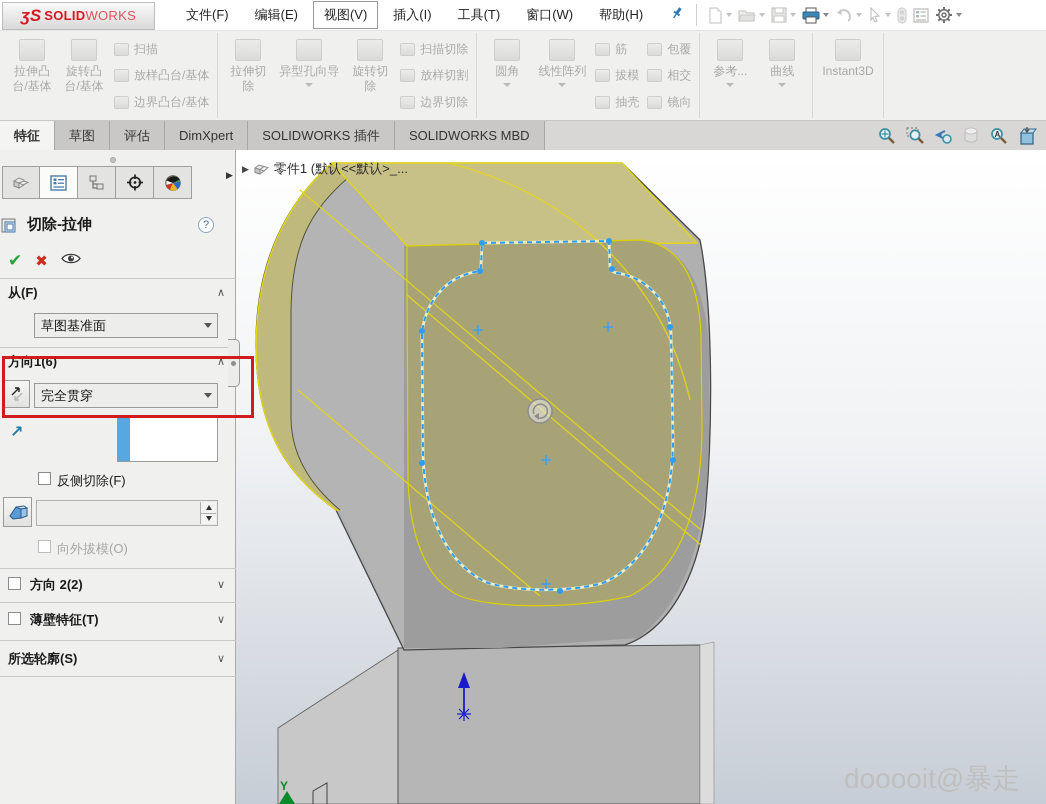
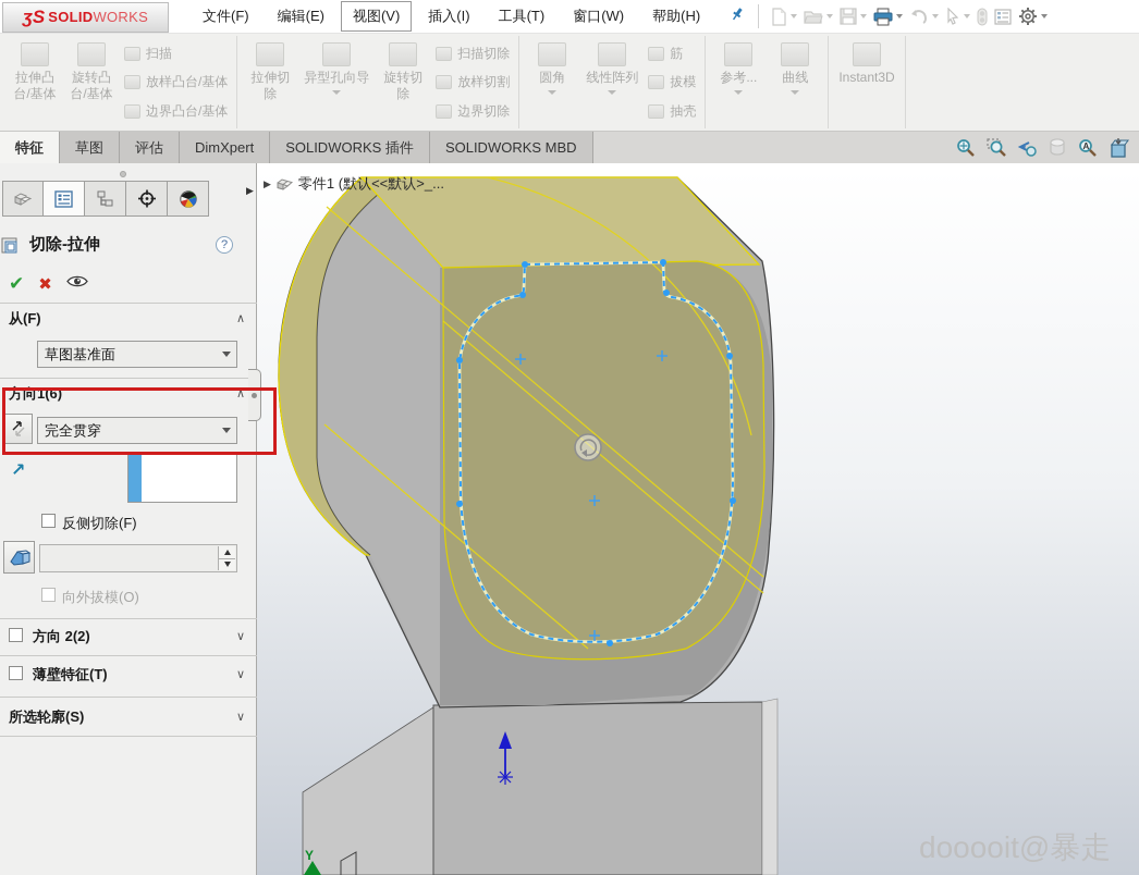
  ʒS
  SOLIDWORKS
  文件(F)
  编辑(E)
  视图(V)
  插入(I)
  工具(T)
  窗口(W)
  帮助(H)
  拉伸凸
  台/基体
  旋转凸
  台/基体
  扫描
  放样凸台/基体
  边界凸台/基体
  拉伸切
  除
  异型孔向导
  旋转切
  除
  扫描切除
  放样切割
  边界切除
  圆角
  线性阵列
  筋
  拔模
  抽壳
- 包覆
- 相交
- 镜向
  参考...
  曲线
  Instant3D
  特征
  草图
  评估
  DimXpert
  SOLIDWORKS 插件
  SOLIDWORKS MBD
  A
  ▶
  切除-拉伸
  ?
  ✔
  ✖
  从(F)
  ∧
  草图基准面
  方向1(6)
  ∧
  完全贯穿
  ↗
  反侧切除(F)
  向外拔模(O)
  方向 2(2)
  ∨
  薄壁特征(T)
  ∨
  所选轮廓(S)
  ∨
  Y
  dooooit@暴走
  ▶
  零件1 (默认<<默认>_...
